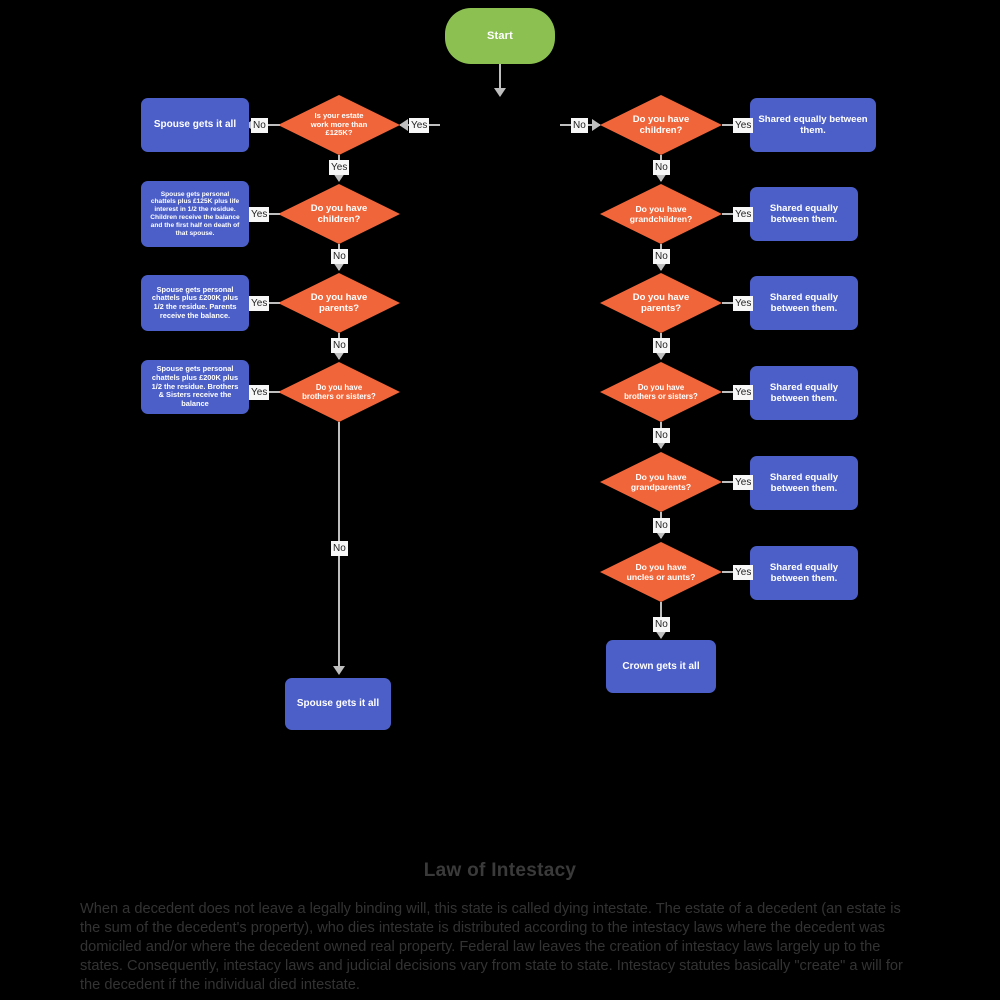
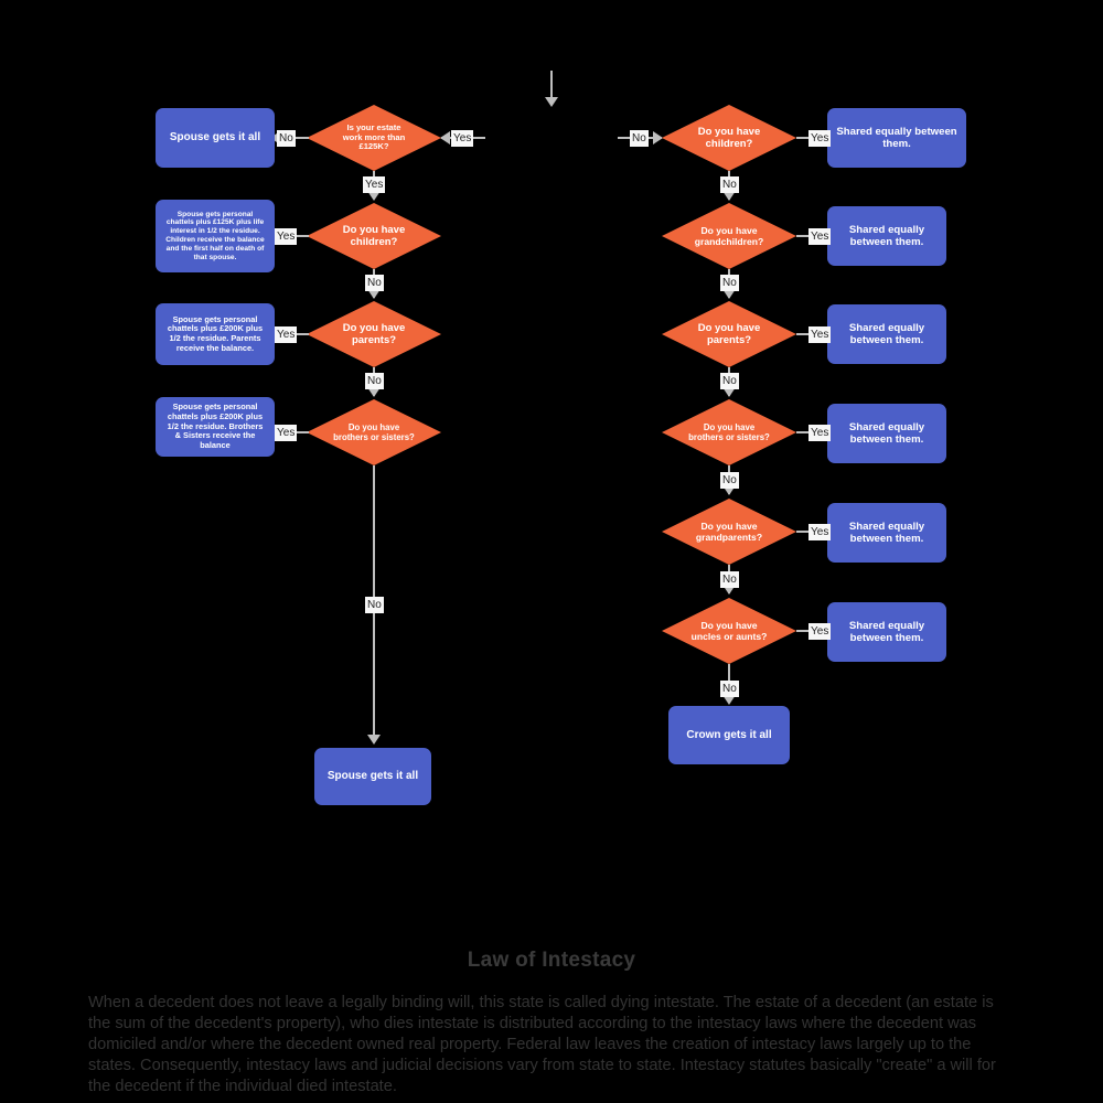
- Start
  No
  Yes
  Is your estate
  work more than
  £125K?
  No
  Spouse gets it all
  Yes
  Do you have
  children?
  Yes
  No
  Do you have
  parents?
  Yes
  Spouse gets personal chattels plus £200K plus 1/2 the residue. Parents receive the balance.
  No
  Do you have
  brothers or sisters?
  Yes
  Spouse gets personal chattels plus £200K plus 1/2 the residue. Brothers & Sisters receive the balance
  No
  Spouse gets it all
  Do you have
  children?
  Yes
  Shared equally between them.
  No
  Do you have
  grandchildren?
  Yes
  Shared equally between them.
  No
  Do you have
  parents?
  Yes
  Shared equally between them.
  No
  Do you have
  brothers or sisters?
  Yes
  Shared equally between them.
  No
  Do you have
  grandparents?
  Yes
  Shared equally between them.
  No
  Do you have
  uncles or aunts?
  Yes
  Shared equally between them.
  No
  Crown gets it all
  Law of Intestacy
  When a decedent does not leave a legally binding will, this state is called dying intestate. The estate of a decedent (an estate is the sum of the decedent's property), who dies intestate is distributed according to the intestacy laws where the decedent was domiciled and/or where the decedent owned real property. Federal law leaves the creation of intestacy laws largely up to the states. Consequently, intestacy laws and judicial decisions vary from state to state. Intestacy statutes basically "create" a will for the decedent if the individual died intestate.
